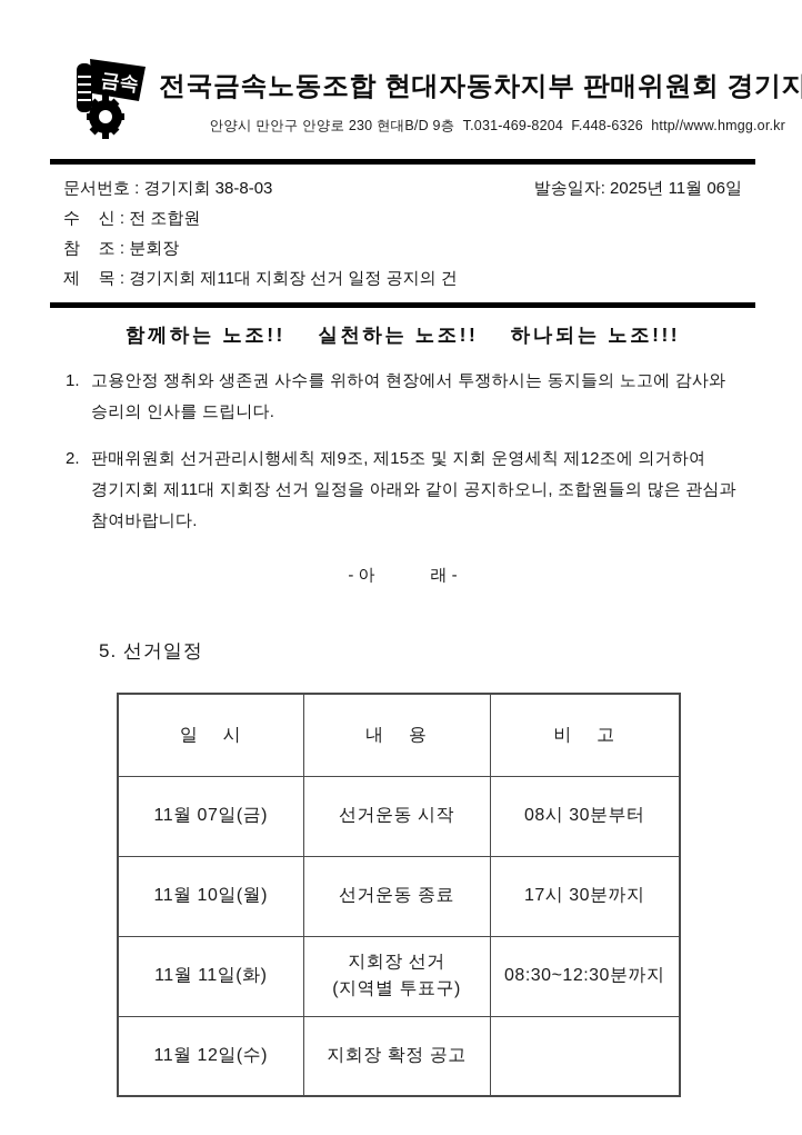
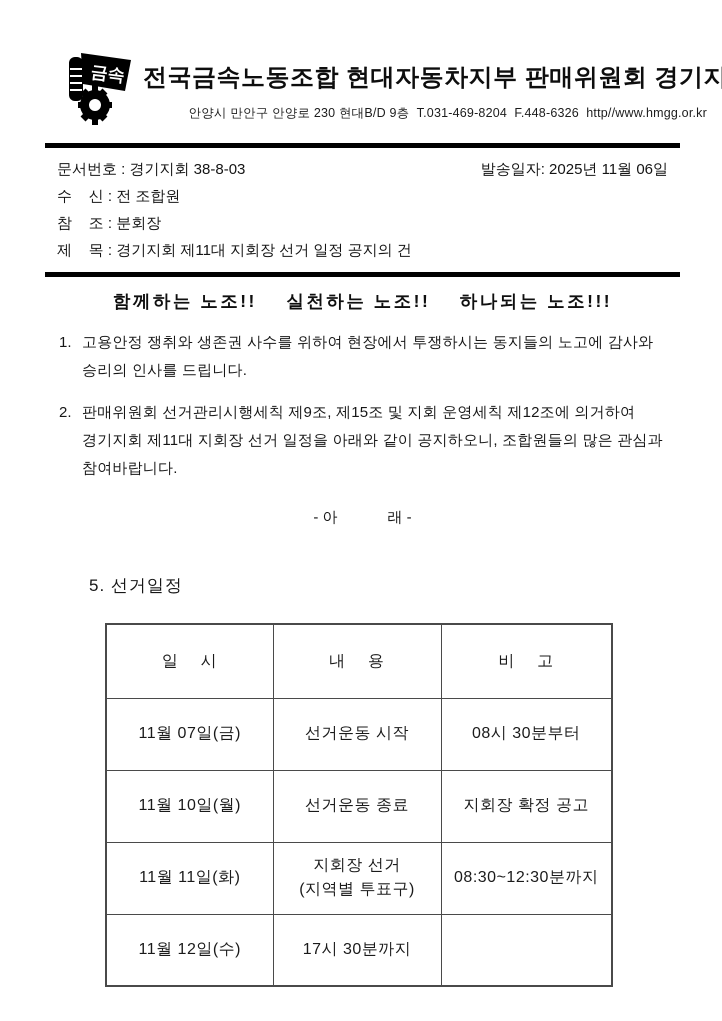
  전국금속노동조합 현대자동차지부 판매위원회 경기지
  안양시 만안구 안양로 230 현대B/D 9층 T.031-469-8204 F.448-6326 http//www.hmgg.or.kr
  문서번호 : 경기지회 38-8-03
  발송일자: 2025년 11월 06일
  수 신 : 전 조합원
  참 조 : 분회장
  제 목 : 경기지회 제11대 지회장 선거 일정 공지의 건
  함께하는 노조!! 실천하는 노조!! 하나되는 노조!!!
  1.
  고용안정 쟁취와 생존권 사수를 위하여 현장에서 투쟁하시는 동지들의 노고에 감사와 승리의 인사를 드립니다.
  2.
  판매위원회 선거관리시행세칙 제9조, 제15조 및 지회 운영세칙 제12조에 의거하여 경기지회 제11대 지회장 선거 일정을 아래와 같이 공지하오니, 조합원들의 많은 관심과 참여바랍니다.
  - 아 래 -
  5. 선거일정
  일 시	내 용	비 고
  11월 07일(금)	선거운동 시작	08시 30분부터
- 11월 10일(월)	선거운동 종료	17시 30분까지
+ 11월 10일(월)	선거운동 종료	지회장 확정 공고
  11월 11일(화)	지회장 선거 (지역별 투표구)	08:30~12:30분까지
- 11월 12일(수)	지회장 확정 공고
+ 11월 12일(수)	17시 30분까지
